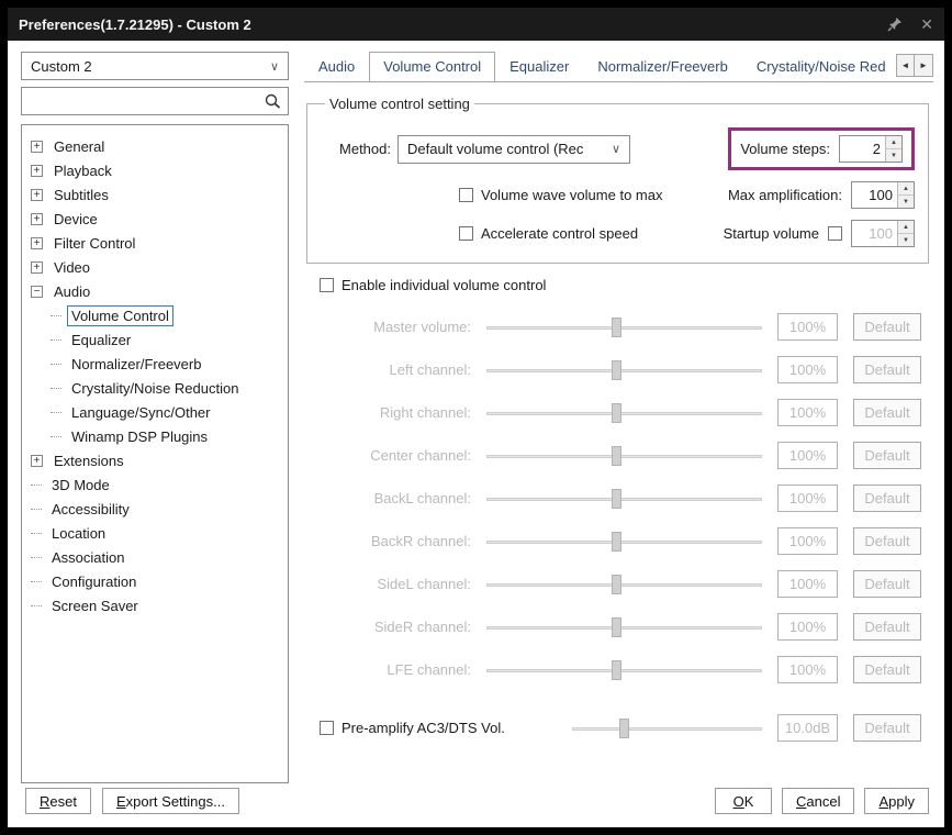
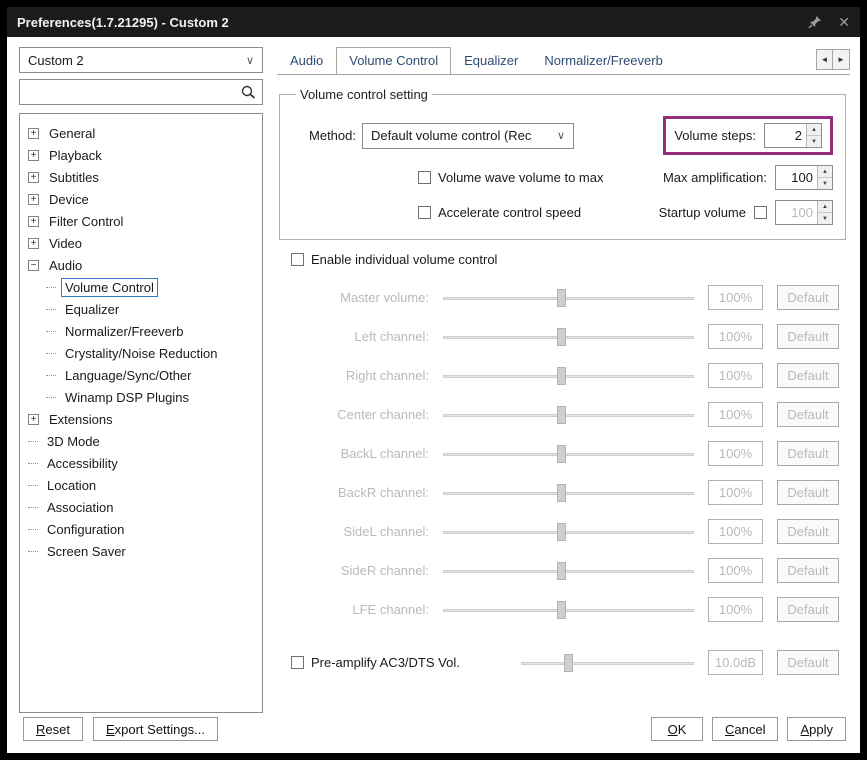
  Preferences(1.7.21295) - Custom 2
  ✕
  Custom 2
  ∨
  +
  General
  +
  Playback
  +
  Subtitles
  +
  Device
  +
  Filter Control
  +
  Video
  −
  Audio
  Volume Control
  Equalizer
  Normalizer/Freeverb
  Crystality/Noise Reduction
  Language/Sync/Other
  Winamp DSP Plugins
  +
  Extensions
  3D Mode
  Accessibility
  Location
  Association
  Configuration
  Screen Saver
  Audio
  Volume Control
  Equalizer
  Normalizer/Freeverb
- Crystality/Noise Red
  ◄
  ►
  Volume control setting
  Method:
  Default volume control (Rec
  ∨
  Volume steps:
  2
  Volume wave volume to max
  Max amplification:
  100
  Accelerate control speed
  Startup volume
  100
  Enable individual volume control
  Master volume:
  100%
  Default
  Left channel:
  100%
  Default
  Right channel:
  100%
  Default
  Center channel:
  100%
  Default
  BackL channel:
  100%
  Default
  BackR channel:
  100%
  Default
  SideL channel:
  100%
  Default
  SideR channel:
  100%
  Default
  LFE channel:
  100%
  Default
  Pre-amplify AC3/DTS Vol.
  10.0dB
  Default
  Reset
  Export Settings...
  OK
  Cancel
  Apply
